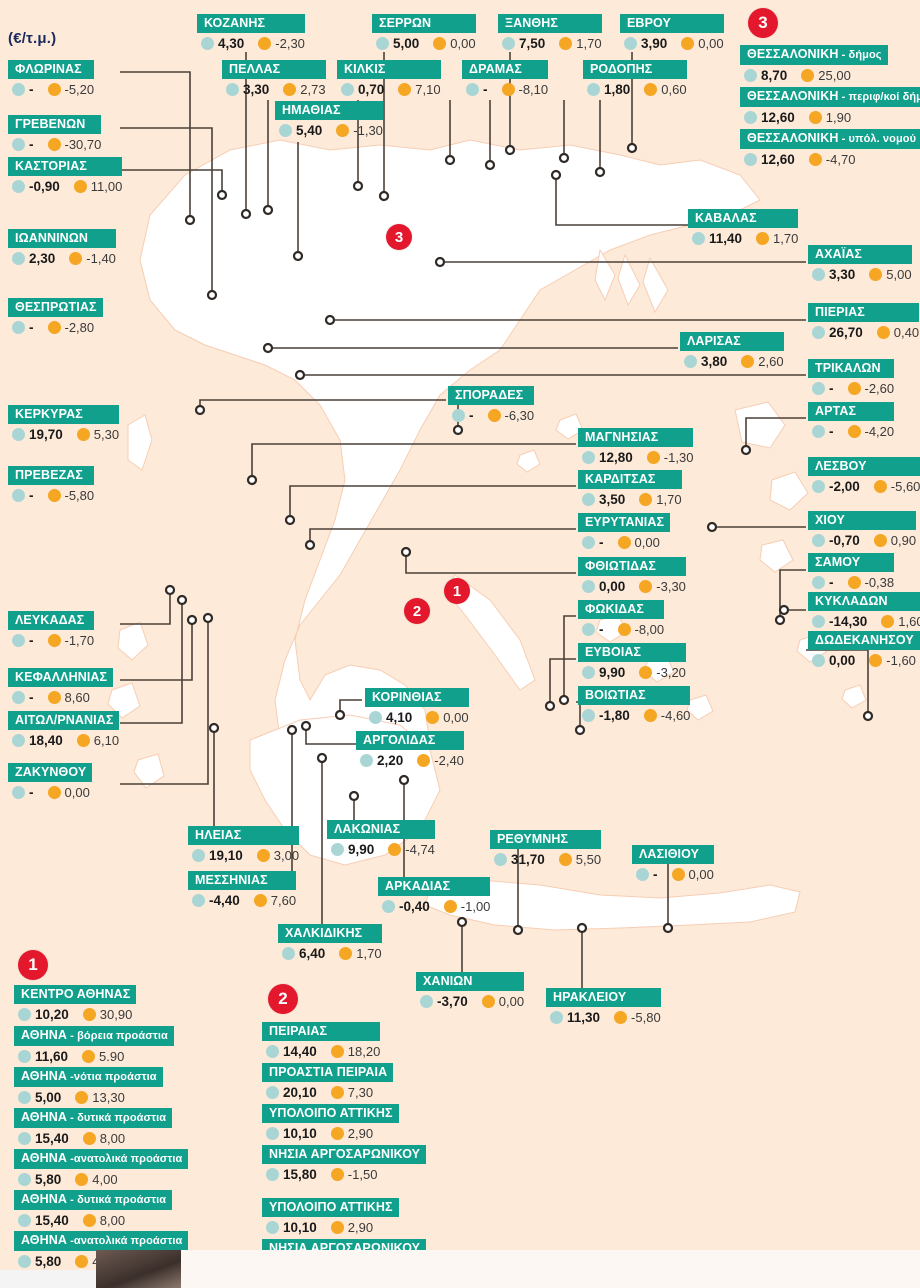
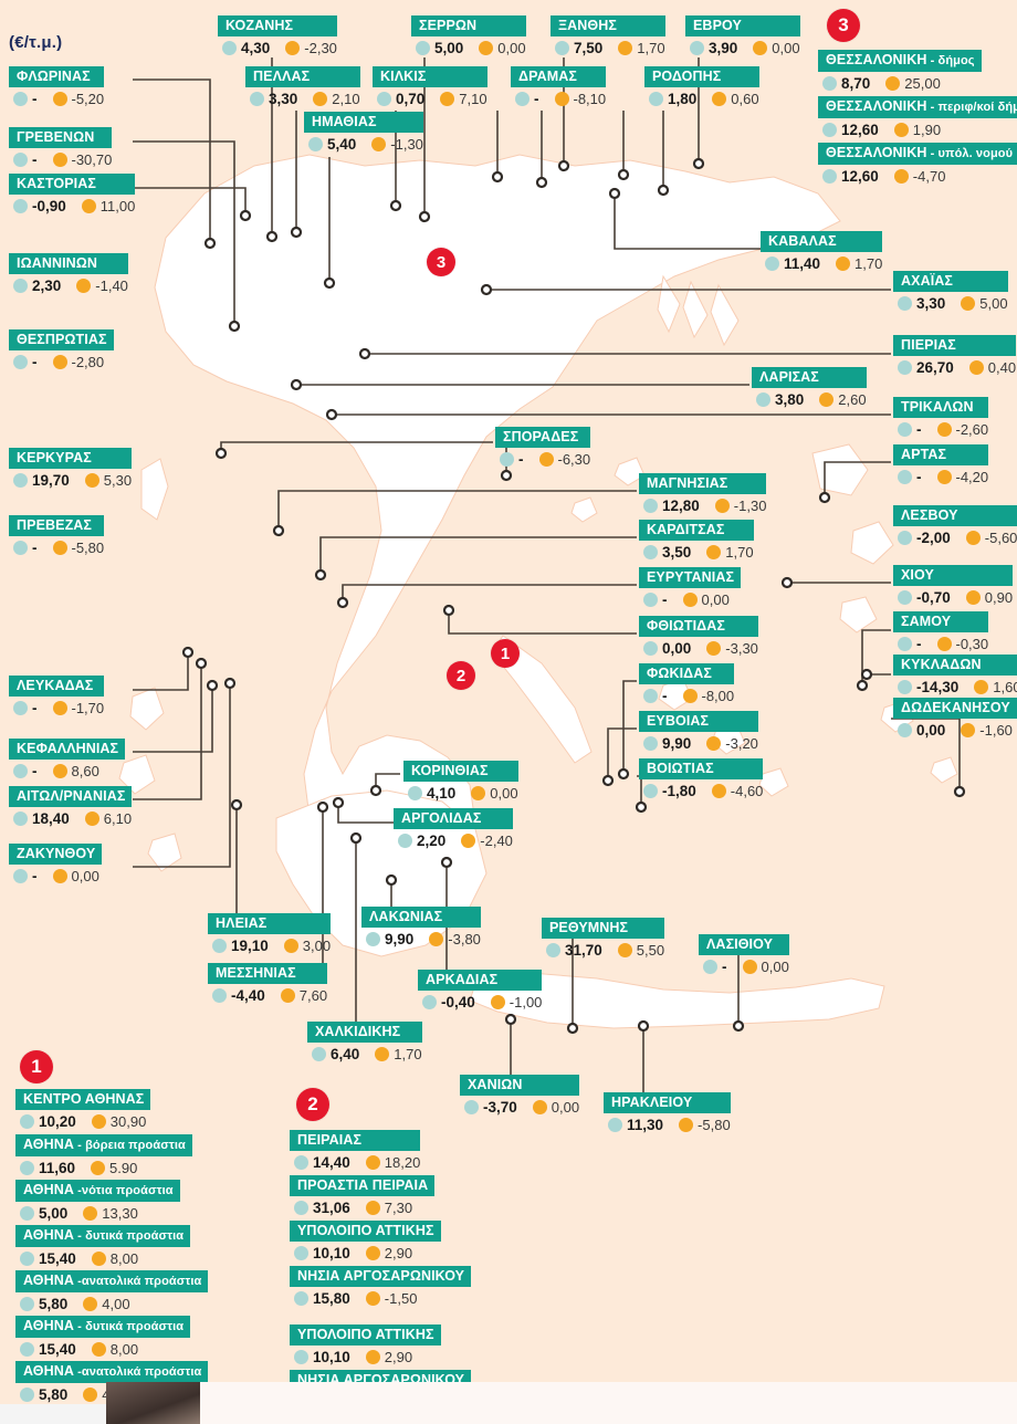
  (€/τ.μ.)
  ΚΟΖΑΝΗΣ
  4,30
  -2,30
  ΣΕΡΡΩΝ
  5,00
  0,00
  ΞΑΝΘΗΣ
  7,50
  1,70
  ΕΒΡΟΥ
  3,90
  0,00
  ΦΛΩΡΙΝΑΣ
  -
  -5,20
  ΠΕΛΛΑΣ
  3,30
- 2,73
+ 2,10
  ΚΙΛΚΙΣ
  0,70
  7,10
  ΔΡΑΜΑΣ
  -
  -8,10
  ΡΟΔΟΠΗΣ
  1,80
  0,60
  ΗΜΑΘΙΑΣ
  5,40
  -1,30
  ΓΡΕΒΕΝΩΝ
  -
  -30,70
  ΚΑΣΤΟΡΙΑΣ
  -0,90
  11,00
  ΘΕΣΣΑΛΟΝΙΚΗ - δήμος
  8,70
  25,00
  ΘΕΣΣΑΛΟΝΙΚΗ - περιφ/κοί δή
  12,60
  1,90
  ΘΕΣΣΑΛΟΝΙΚΗ - υπόλ. νομού
  12,60
  -4,70
  ΚΑΒΑΛΑΣ
  11,40
  1,70
  ΙΩΑΝΝΙΝΩΝ
  2,30
  -1,40
  ΑΧΑΪΑΣ
  3,30
  5,00
  ΘΕΣΠΡΩΤΙΑΣ
  -
  -2,80
  ΠΙΕΡΙΑΣ
  26,70
  0,40
  ΛΑΡΙΣΑΣ
  3,80
  2,60
  ΤΡΙΚΑΛΩΝ
  -
  -2,60
  ΣΠΟΡΑΔΕΣ
  -
  -6,30
  ΑΡΤΑΣ
  -
  -4,20
  ΚΕΡΚΥΡΑΣ
  19,70
  5,30
  ΜΑΓΝΗΣΙΑΣ
  12,80
  -1,30
  ΛΕΣΒΟΥ
  -2,00
  -5,60
  ΠΡΕΒΕΖΑΣ
  -
  -5,80
  ΚΑΡΔΙΤΣΑΣ
  3,50
  1,70
  ΧΙΟΥ
  -0,70
  0,90
  ΕΥΡΥΤΑΝΙΑΣ
  -
  0,00
  ΣΑΜΟΥ
  -
- -0,38
+ -0,30
  ΦΘΙΩΤΙΔΑΣ
  0,00
  -3,30
  ΚΥΚΛΑΔΩΝ
  -14,30
  1,6
  ΦΩΚΙΔΑΣ
  -
  -8,00
  ΔΩΔΕΚΑΝΗΣΟΥ
  0,00
  -1,60
  ΕΥΒΟΙΑΣ
  9,90
  -3,20
  ΛΕΥΚΑΔΑΣ
  -
  -1,70
  ΒΟΙΩΤΙΑΣ
  -1,80
  -4,60
  ΚΕΦΑΛΛΗΝΙΑΣ
  -
  8,60
  ΚΟΡΙΝΘΙΑΣ
  4,10
  0,00
  ΑΙΤΩΛ/ΡΝΑΝΙΑΣ
  18,40
  6,10
  ΑΡΓΟΛΙΔΑΣ
  2,20
  -2,40
  ΖΑΚΥΝΘΟΥ
  -
  0,00
  ΗΛΕΙΑΣ
  19,10
  3,00
  ΛΑΚΩΝΙΑΣ
  9,90
- -4,74
+ -3,80
  ΡΕΘΥΜΝΗΣ
  31,70
  5,50
  ΛΑΣΙΘΙΟΥ
  -
  0,00
  ΜΕΣΣΗΝΙΑΣ
  -4,40
  7,60
  ΑΡΚΑΔΙΑΣ
  -0,40
  -1,00
  ΧΑΛΚΙΔΙΚΗΣ
  6,40
  1,70
  ΧΑΝΙΩΝ
  -3,70
  0,00
  ΗΡΑΚΛΕΙΟΥ
  11,30
  -5,80
  ΚΕΝΤΡΟ ΑΘΗΝΑΣ
  10,20
  30,90
  ΑΘΗΝΑ - βόρεια προάστια
  11,60
  5.90
  ΑΘΗΝΑ -νότια προάστια
  5,00
  13,30
  ΑΘΗΝΑ - δυτικά προάστια
  15,40
  8,00
  ΑΘΗΝΑ -ανατολικά προάστια
  5,80
  4,00
  ΑΘΗΝΑ - δυτικά προάστια
  15,40
  8,00
  ΑΘΗΝΑ -ανατολικά προάστια
  5,80
  ΠΕΙΡΑΙΑΣ
  14,40
  18,20
  ΠΡΟΑΣΤΙΑ ΠΕΙΡΑΙΑ
- 20,10
+ 31,06
  7,30
  ΥΠΟΛΟΙΠΟ ΑΤΤΙΚΗΣ
  10,10
  2,90
  ΝΗΣΙΑ ΑΡΓΟΣΑΡΩΝΙΚΟΥ
  15,80
  -1,50
  ΥΠΟΛΟΙΠΟ ΑΤΤΙΚΗΣ
  10,10
  2,90
  ΝΗΣΙΑ ΑΡΓΟΣΑΡΩΝΙΚΟΥ
  1
  2
  3
  3
  1
  2
